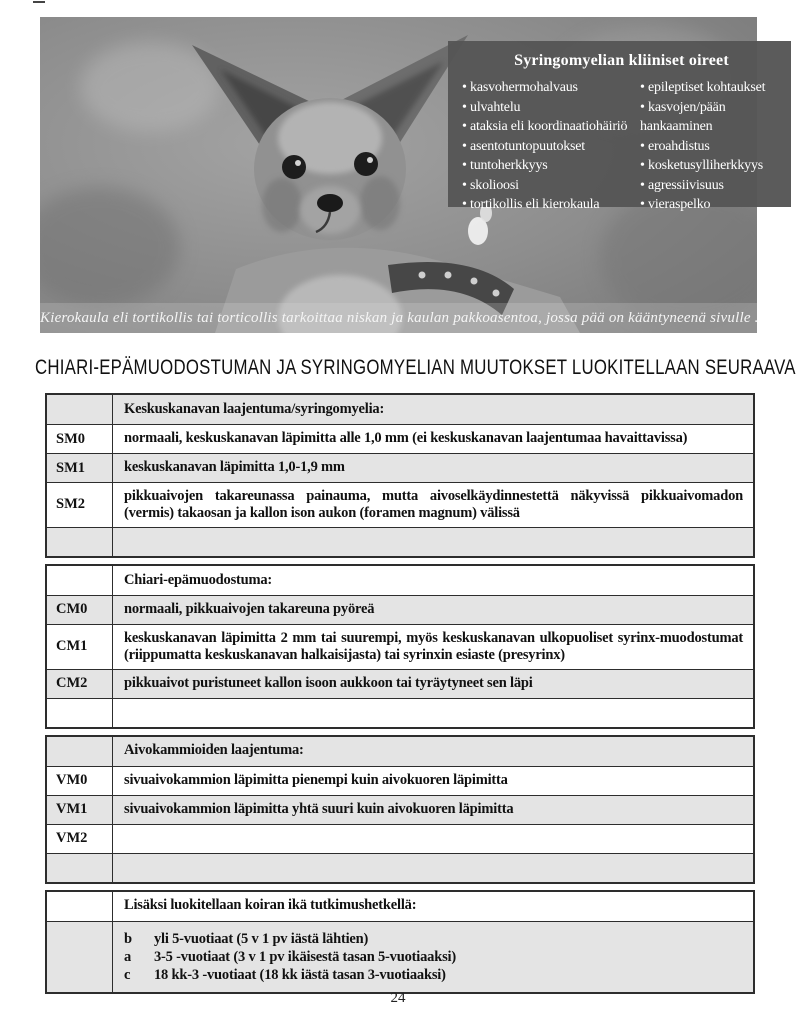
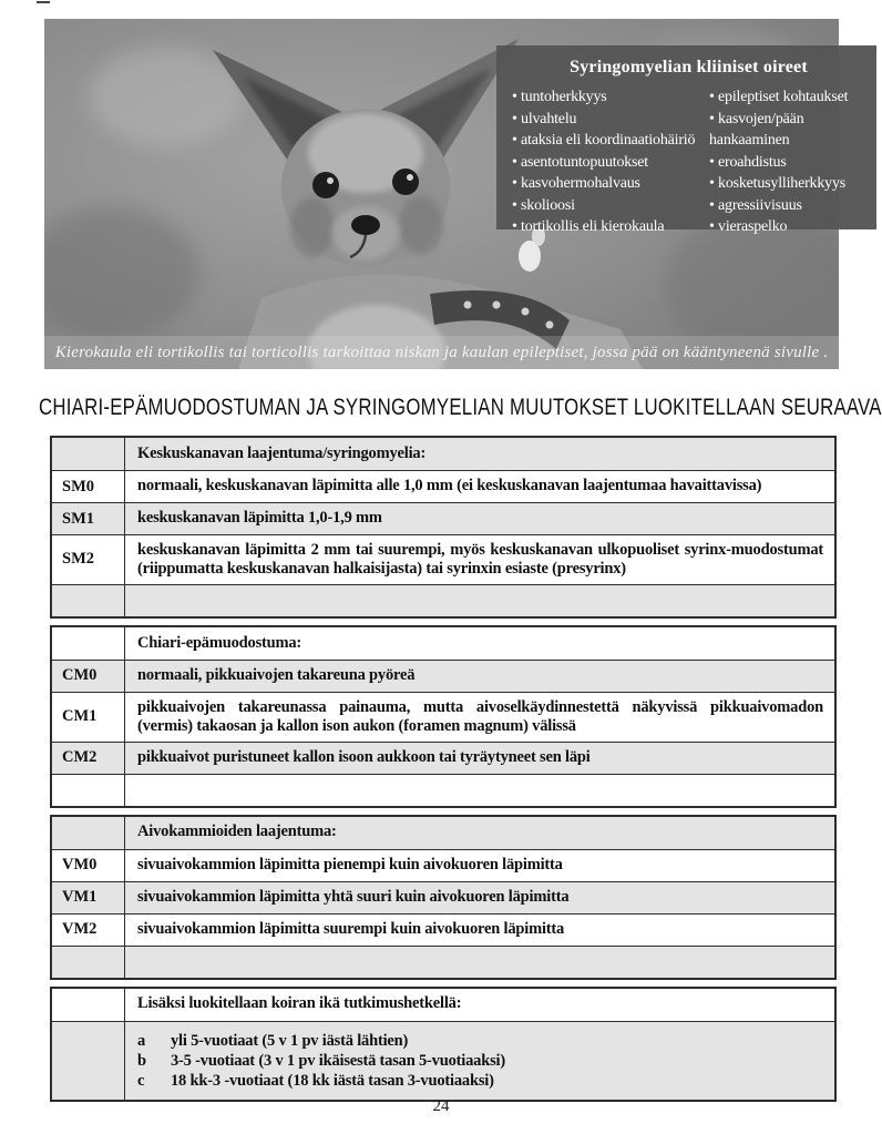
  Syringomyelian kliiniset oireet
- kasvohermohalvaus
+ tuntoherkkyys
  ulvahtelu
  ataksia eli koordinaatiohäiriö
  asentotuntopuutokset
- tuntoherkkyys
+ kasvohermohalvaus
  skolioosi
  tortikollis eli kierokaula
  epileptiset kohtaukset
  kasvojen/pään hankaaminen
  eroahdistus
  kosketusylliherkkyys
  agressiivisuus
  vieraspelko
- Kierokaula eli tortikollis tai torticollis tarkoittaa niskan ja kaulan pakkoasentoa, jossa pää on kääntyneenä sivulle .
+ Kierokaula eli tortikollis tai torticollis tarkoittaa niskan ja kaulan epileptiset, jossa pää on kääntyneenä sivulle .
  CHIARI-EPÄMUODOSTUMAN JA SYRINGOMYELIAN MUUTOKSET LUOKITELLAAN SEURAAVA
  Keskuskanavan laajentuma/syringomyelia:
  SM0
  normaali, keskuskanavan läpimitta alle 1,0 mm (ei keskuskanavan laajentumaa havaittavissa)
  SM1
  keskuskanavan läpimitta 1,0-1,9 mm
  SM2
- pikkuaivojen takareunassa painauma, mutta aivoselkäydinnestettä näkyvissä pikkuaivomadon (vermis) takaosan ja kallon ison aukon (foramen magnum) välissä
+ keskuskanavan läpimitta 2 mm tai suurempi, myös keskuskanavan ulkopuoliset syrinx-muodostumat (riippumatta keskuskanavan halkaisijasta) tai syrinxin esiaste (presyrinx)
  Chiari-epämuodostuma:
  CM0
  normaali, pikkuaivojen takareuna pyöreä
  CM1
- keskuskanavan läpimitta 2 mm tai suurempi, myös keskuskanavan ulkopuoliset syrinx-muodostumat (riippumatta keskuskanavan halkaisijasta) tai syrinxin esiaste (presyrinx)
+ pikkuaivojen takareunassa painauma, mutta aivoselkäydinnestettä näkyvissä pikkuaivomadon (vermis) takaosan ja kallon ison aukon (foramen magnum) välissä
  CM2
  pikkuaivot puristuneet kallon isoon aukkoon tai tyräytyneet sen läpi
  Aivokammioiden laajentuma:
  VM0
  sivuaivokammion läpimitta pienempi kuin aivokuoren läpimitta
  VM1
  sivuaivokammion läpimitta yhtä suuri kuin aivokuoren läpimitta
  VM2
+ sivuaivokammion läpimitta suurempi kuin aivokuoren läpimitta
  Lisäksi luokitellaan koiran ikä tutkimushetkellä:
- b
+ a
  yli 5-vuotiaat (5 v 1 pv iästä lähtien)
- a
+ b
  3-5 -vuotiaat (3 v 1 pv ikäisestä tasan 5-vuotiaaksi)
  c
  18 kk-3 -vuotiaat (18 kk iästä tasan 3-vuotiaaksi)
  24
